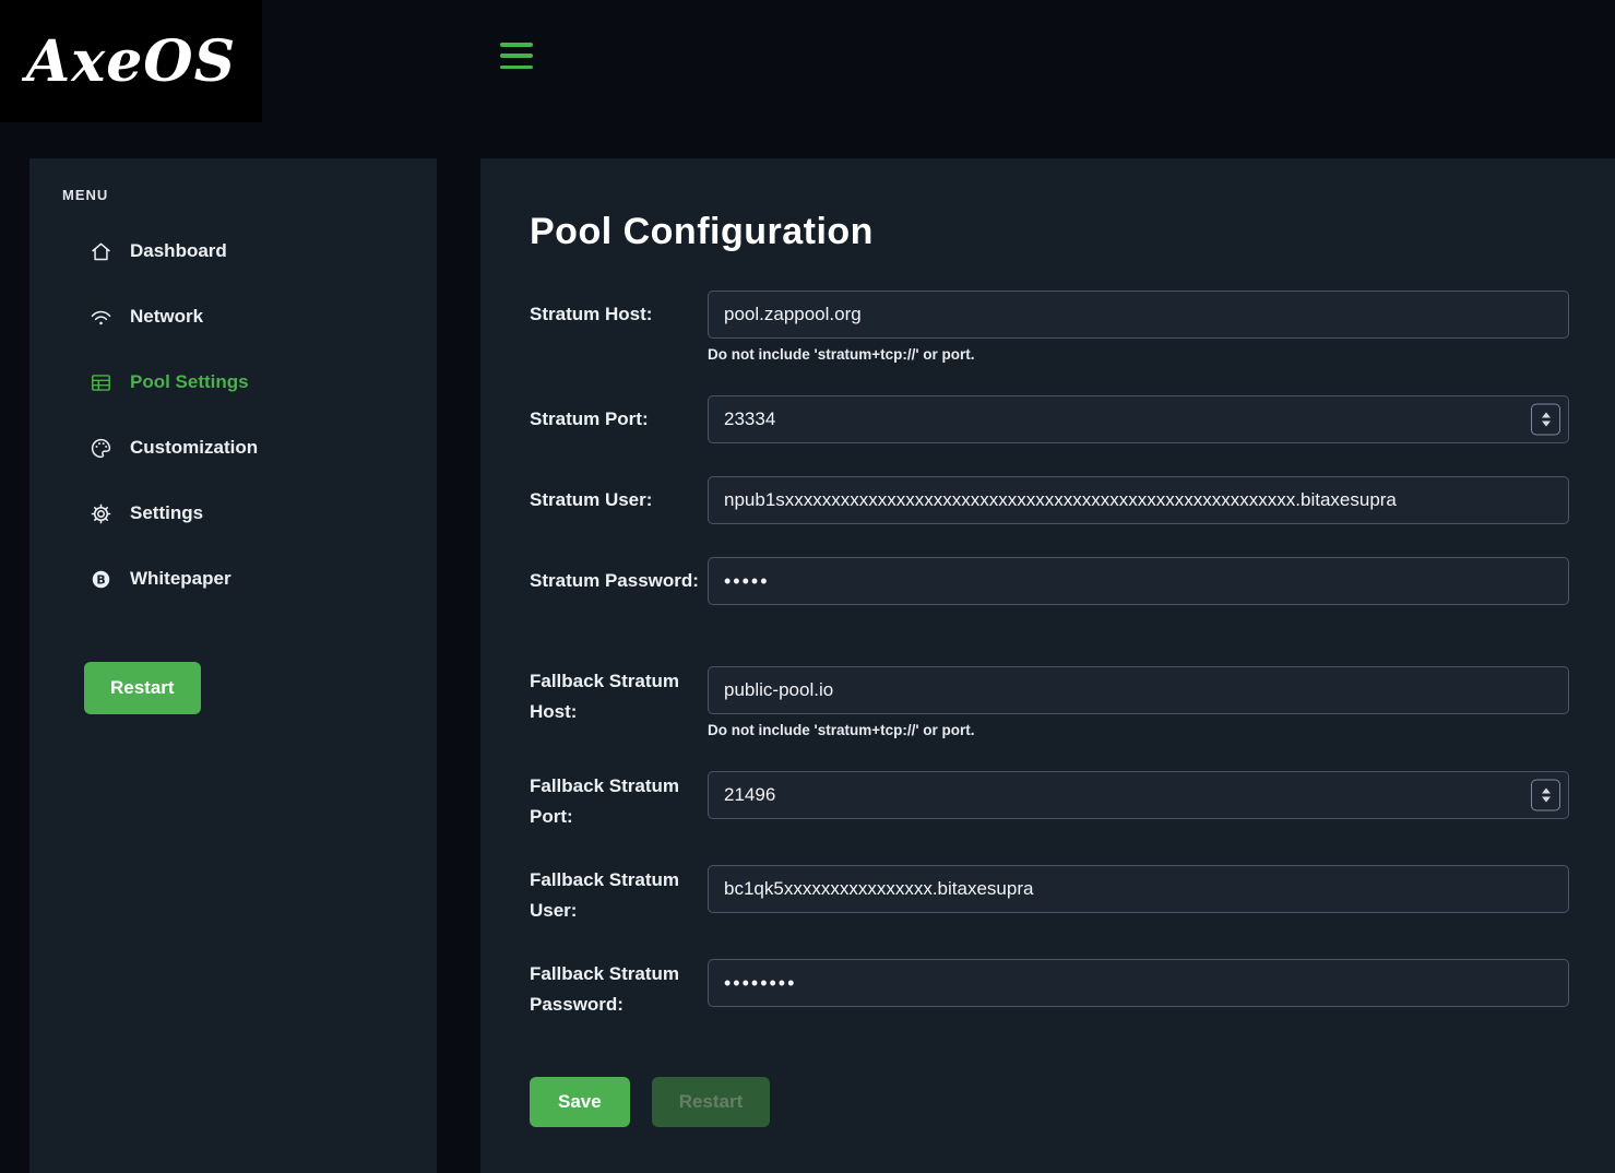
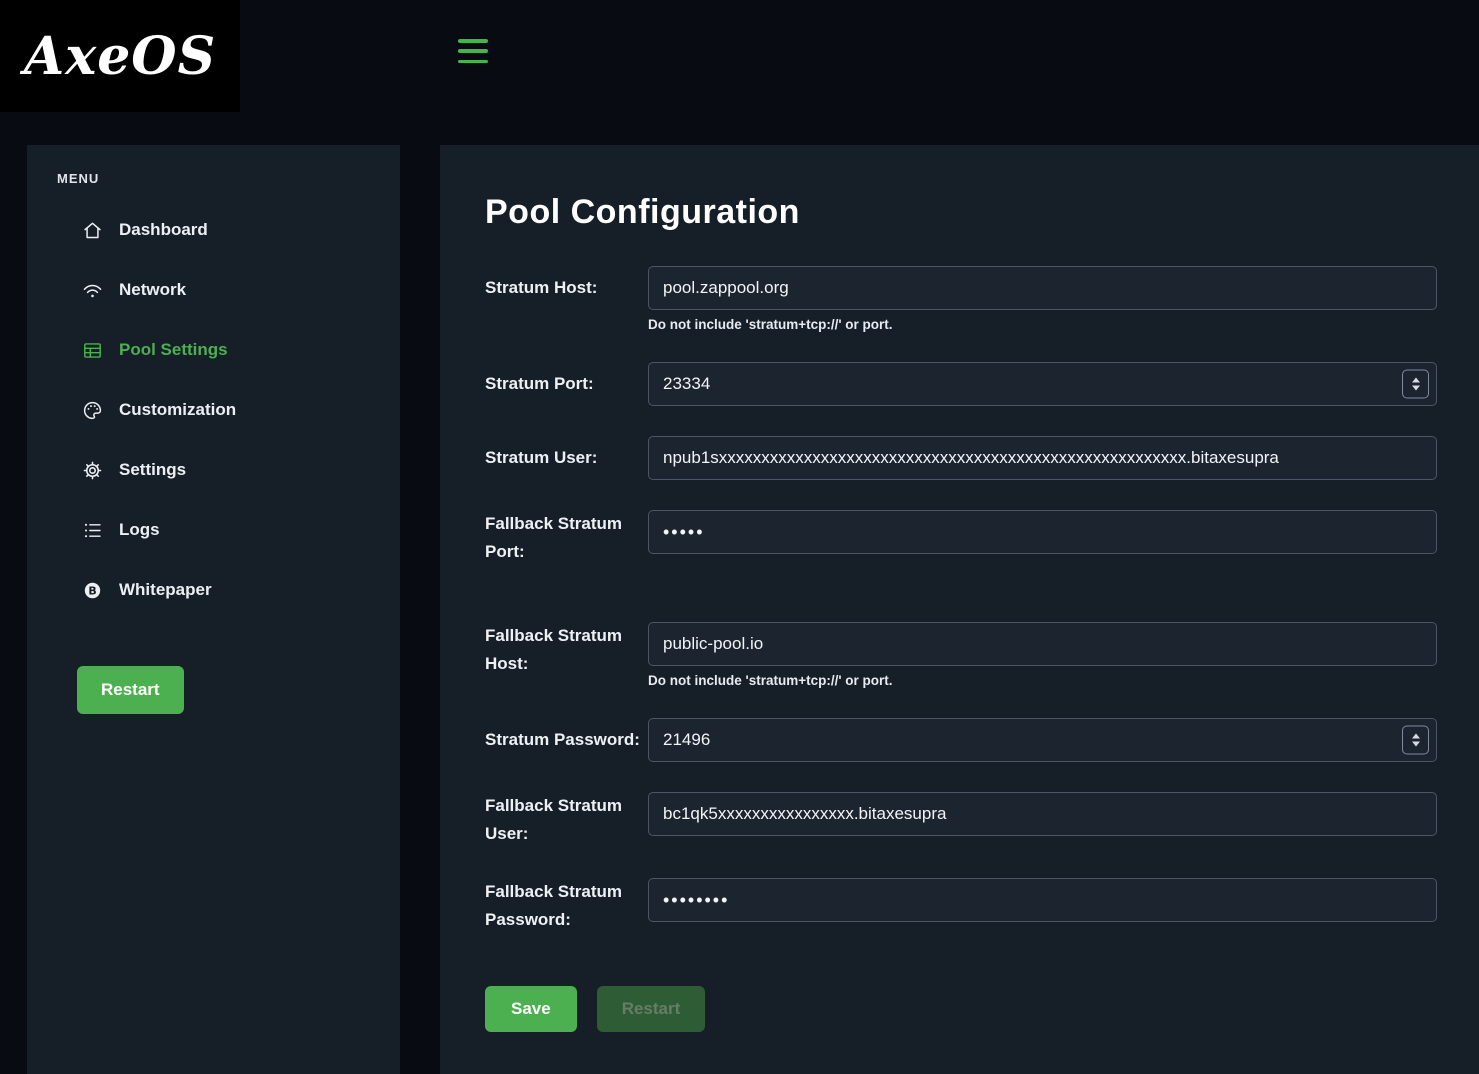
  AxeOS
  MENU
  Dashboard
  Network
  Pool Settings
  Customization
  Settings
+ Logs
  B
  Whitepaper
  Restart
  Pool Configuration
  Stratum Host:
  pool.zappool.org
  Do not include 'stratum+tcp://' or port.
  Stratum Port:
  23334
  Stratum User:
  npub1sxxxxxxxxxxxxxxxxxxxxxxxxxxxxxxxxxxxxxxxxxxxxxxxxxxxxxxx.bitaxesupra
- Stratum Password:
+ Fallback Stratum Port:
  •••••
  Fallback Stratum Host:
  public-pool.io
  Do not include 'stratum+tcp://' or port.
- Fallback Stratum Port:
+ Stratum Password:
  21496
  Fallback Stratum User:
  bc1qk5xxxxxxxxxxxxxxxx.bitaxesupra
  Fallback Stratum Password:
  ••••••••
  Save
  Restart
